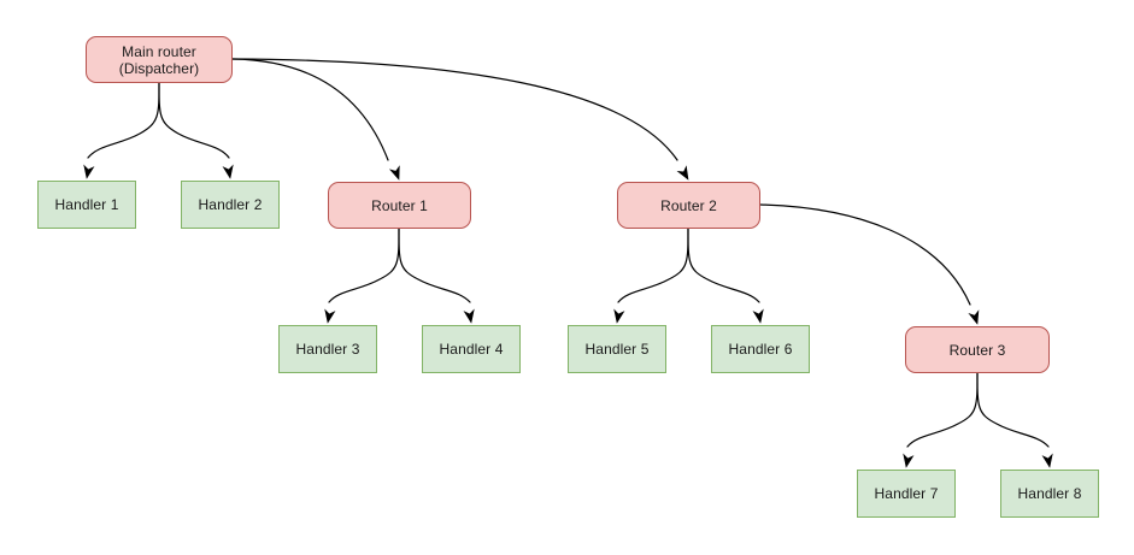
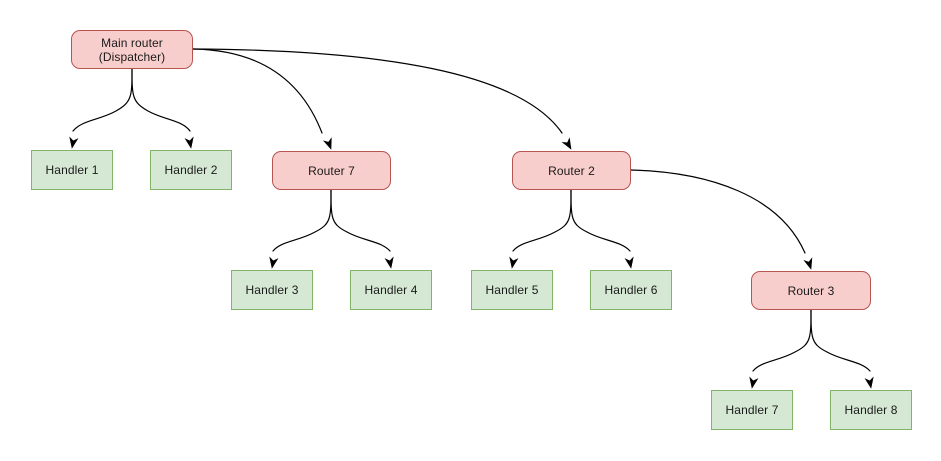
  Main router
  (Dispatcher)
  Handler 1
  Handler 2
- Router 1
+ Router 7
  Router 2
  Handler 3
  Handler 4
  Handler 5
  Handler 6
  Router 3
  Handler 7
  Handler 8
